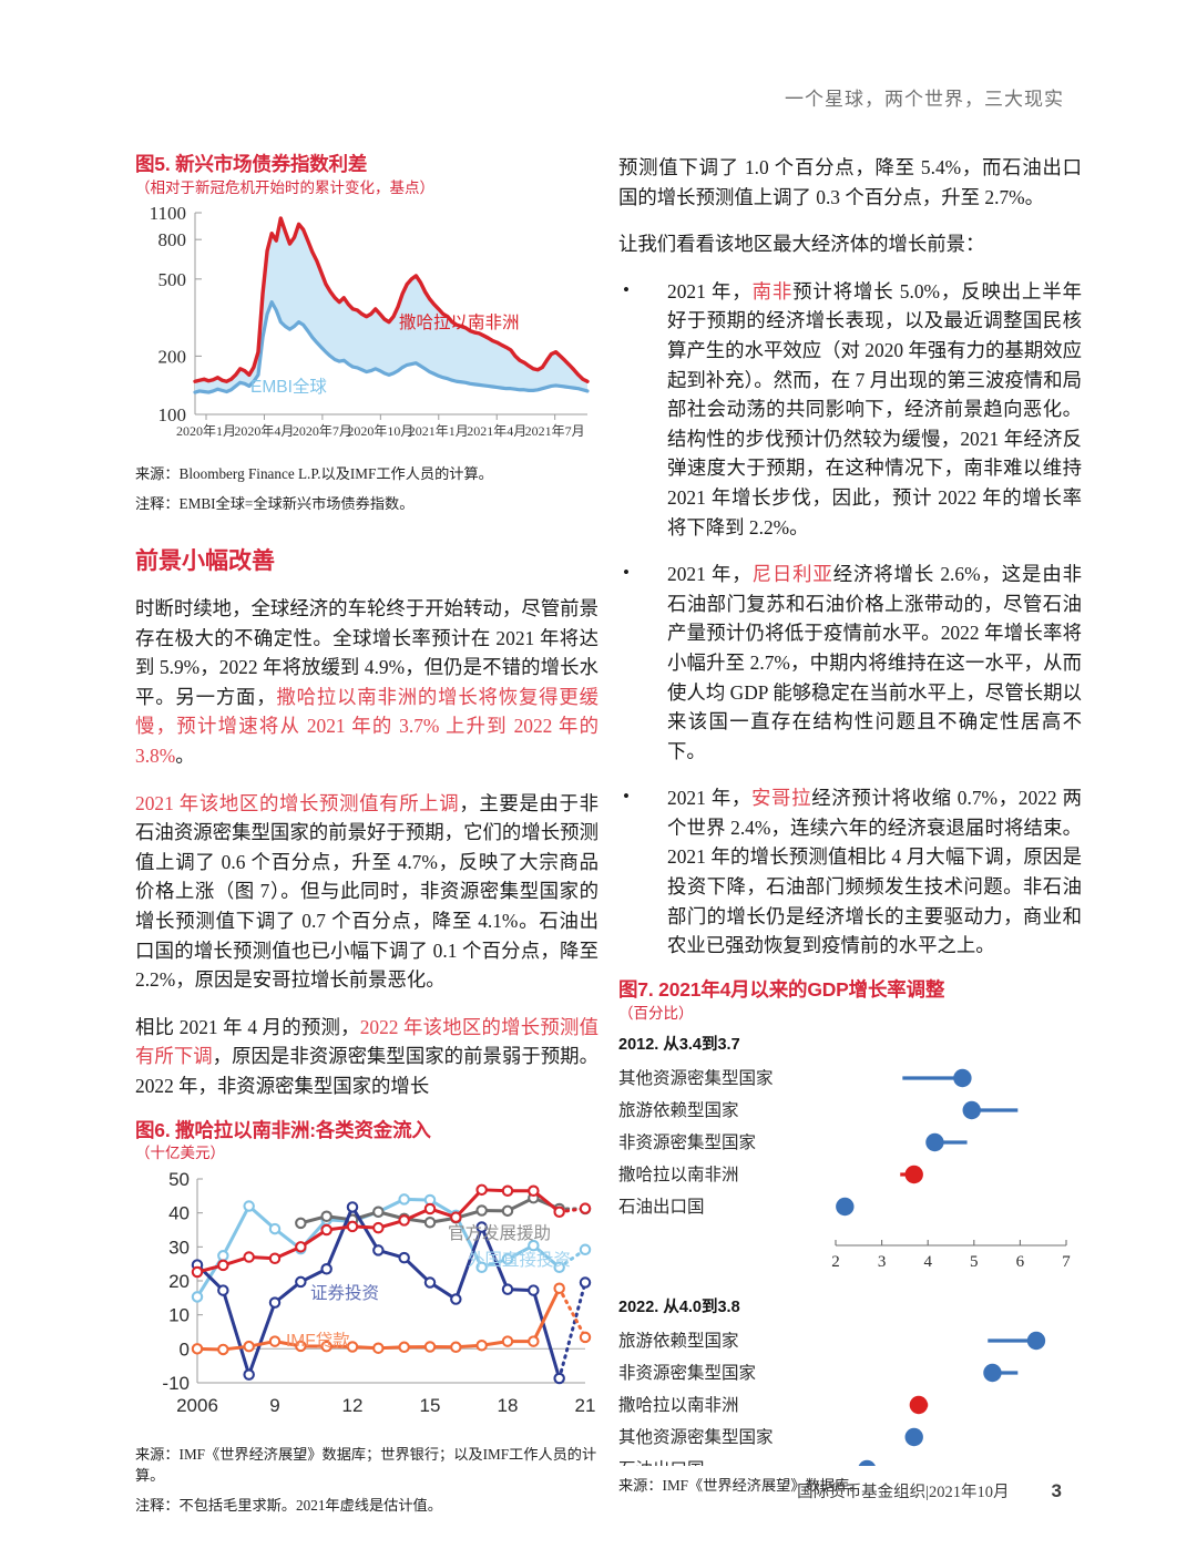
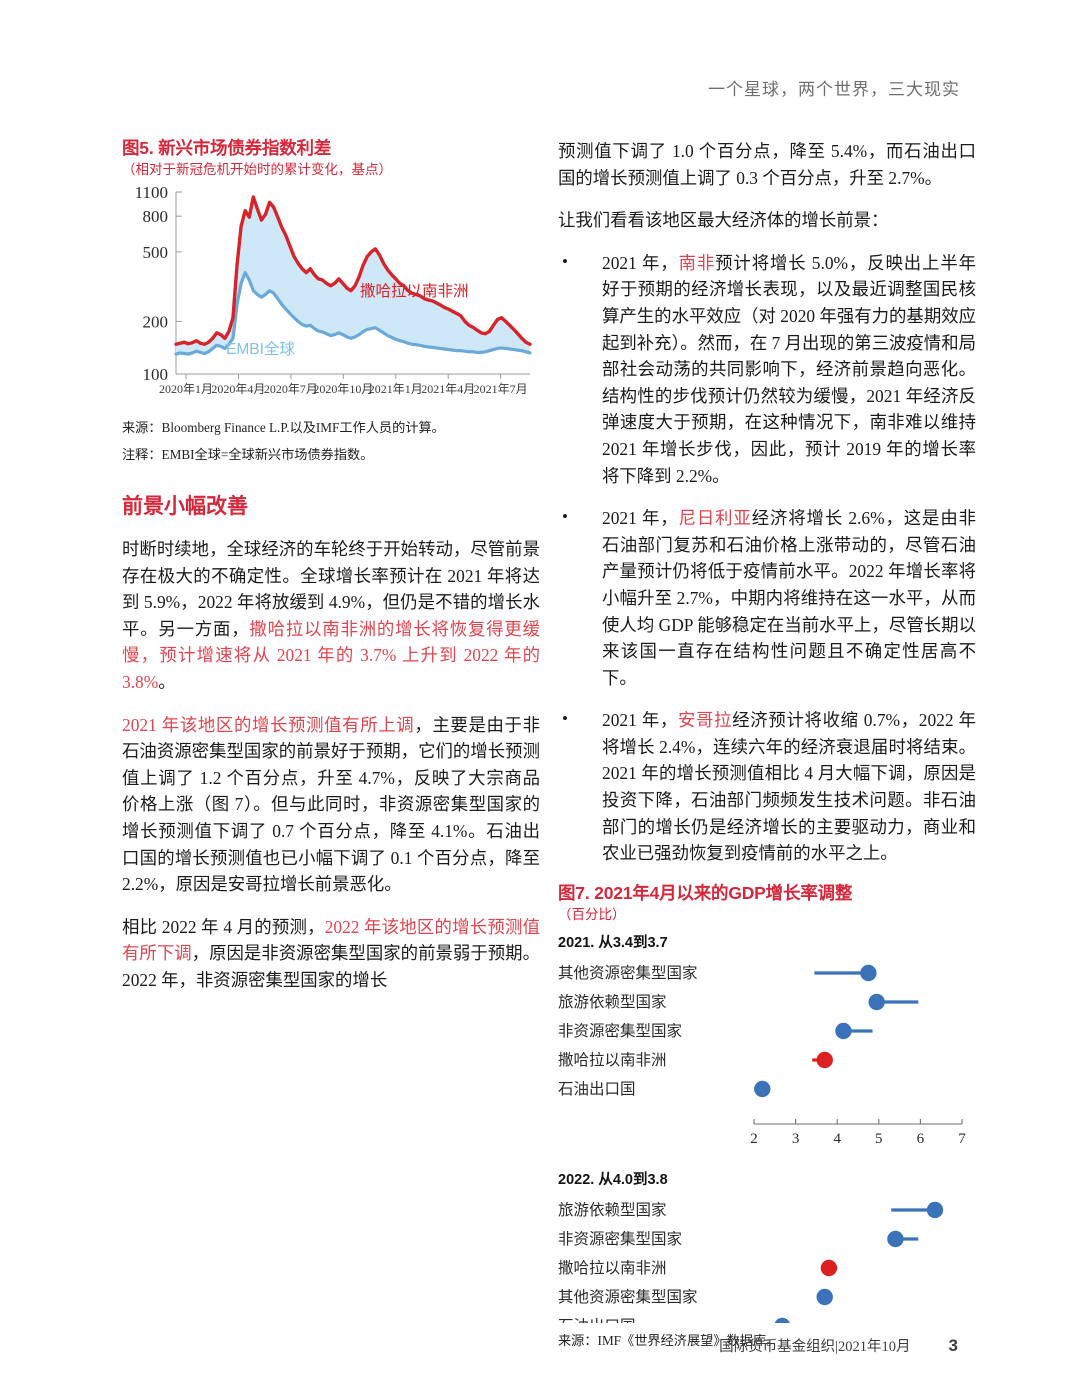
  一个星球，两个世界，三大现实
  图5. 新兴市场债券指数利差
  （相对于新冠危机开始时的累计变化，基点）
  100
  200
  500
  800
  1100
  2020年1月
  2020年4月
  2020年7月
  2020年10月
  2021年1月
  2021年4月
  2021年7月
  撒哈拉以南非洲
  EMBI全球
  来源：Bloomberg Finance L.P.以及IMF工作人员的计算。
  注释：EMBI全球=全球新兴市场债券指数。
  前景小幅改善
  时断时续地，全球经济的车轮终于开始转动，尽管前景存在极大的不确定性。全球增长率预计在 2021 年将达到 5.9%，2022 年将放缓到 4.9%，但仍是不错的增长水平。另一方面，撒哈拉以南非洲的增长将恢复得更缓慢，预计增速将从 2021 年的 3.7% 上升到 2022 年的 3.8%。
- 2021 年该地区的增长预测值有所上调，主要是由于非石油资源密集型国家的前景好于预期，它们的增长预测值上调了 0.6 个百分点，升至 4.7%，反映了大宗商品价格上涨（图 7）。但与此同时，非资源密集型国家的增长预测值下调了 0.7 个百分点，降至 4.1%。石油出口国的增长预测值也已小幅下调了 0.1 个百分点，降至 2.2%，原因是安哥拉增长前景恶化。
+ 2021 年该地区的增长预测值有所上调，主要是由于非石油资源密集型国家的前景好于预期，它们的增长预测值上调了 1.2 个百分点，升至 4.7%，反映了大宗商品价格上涨（图 7）。但与此同时，非资源密集型国家的增长预测值下调了 0.7 个百分点，降至 4.1%。石油出口国的增长预测值也已小幅下调了 0.1 个百分点，降至 2.2%，原因是安哥拉增长前景恶化。
- 相比 2021 年 4 月的预测，2022 年该地区的增长预测值有所下调，原因是非资源密集型国家的前景弱于预期。2022 年，非资源密集型国家的增长
+ 相比 2022 年 4 月的预测，2022 年该地区的增长预测值有所下调，原因是非资源密集型国家的前景弱于预期。2022 年，非资源密集型国家的增长
- 图6. 撒哈拉以南非洲:各类资金流入
- （十亿美元）
- -10
- 0
- 10
- 20
- 30
- 40
- 50
- 2006
- 9
- 12
- 15
- 18
- 21
- 官方发展援助
- 外国直接投资
- 证券投资
- IMF贷款
- 来源：IMF《世界经济展望》数据库；世界银行；以及IMF工作人员的计算。
- 注释：不包括毛里求斯。2021年虚线是估计值。
  预测值下调了 1.0 个百分点，降至 5.4%，而石油出口国的增长预测值上调了 0.3 个百分点，升至 2.7%。
  让我们看看该地区最大经济体的增长前景：
  •
- 2021 年，南非预计将增长 5.0%，反映出上半年好于预期的经济增长表现，以及最近调整国民核算产生的水平效应（对 2020 年强有力的基期效应起到补充）。然而，在 7 月出现的第三波疫情和局部社会动荡的共同影响下，经济前景趋向恶化。结构性的步伐预计仍然较为缓慢，2021 年经济反弹速度大于预期，在这种情况下，南非难以维持 2021 年增长步伐，因此，预计 2022 年的增长率将下降到 2.2%。
+ 2021 年，南非预计将增长 5.0%，反映出上半年好于预期的经济增长表现，以及最近调整国民核算产生的水平效应（对 2020 年强有力的基期效应起到补充）。然而，在 7 月出现的第三波疫情和局部社会动荡的共同影响下，经济前景趋向恶化。结构性的步伐预计仍然较为缓慢，2021 年经济反弹速度大于预期，在这种情况下，南非难以维持 2021 年增长步伐，因此，预计 2019 年的增长率将下降到 2.2%。
  •
  2021 年，尼日利亚经济将增长 2.6%，这是由非石油部门复苏和石油价格上涨带动的，尽管石油产量预计仍将低于疫情前水平。2022 年增长率将小幅升至 2.7%，中期内将维持在这一水平，从而使人均 GDP 能够稳定在当前水平上，尽管长期以来该国一直存在结构性问题且不确定性居高不下。
  •
- 2021 年，安哥拉经济预计将收缩 0.7%，2022 两个世界 2.4%，连续六年的经济衰退届时将结束。2021 年的增长预测值相比 4 月大幅下调，原因是投资下降，石油部门频频发生技术问题。非石油部门的增长仍是经济增长的主要驱动力，商业和农业已强劲恢复到疫情前的水平之上。
+ 2021 年，安哥拉经济预计将收缩 0.7%，2022 年将增长 2.4%，连续六年的经济衰退届时将结束。2021 年的增长预测值相比 4 月大幅下调，原因是投资下降，石油部门频频发生技术问题。非石油部门的增长仍是经济增长的主要驱动力，商业和农业已强劲恢复到疫情前的水平之上。
  图7. 2021年4月以来的GDP增长率调整
  （百分比）
- 2012. 从3.4到3.7
+ 2021. 从3.4到3.7
  其他资源密集型国家
  旅游依赖型国家
  非资源密集型国家
  撒哈拉以南非洲
  石油出口国
  2
  3
  4
  5
  6
  7
  2022. 从4.0到3.8
  旅游依赖型国家
  非资源密集型国家
  撒哈拉以南非洲
  其他资源密集型国家
  来源：IMF《世界经济展望》数据库。
  国际货币基金组织|2021年10月 3
